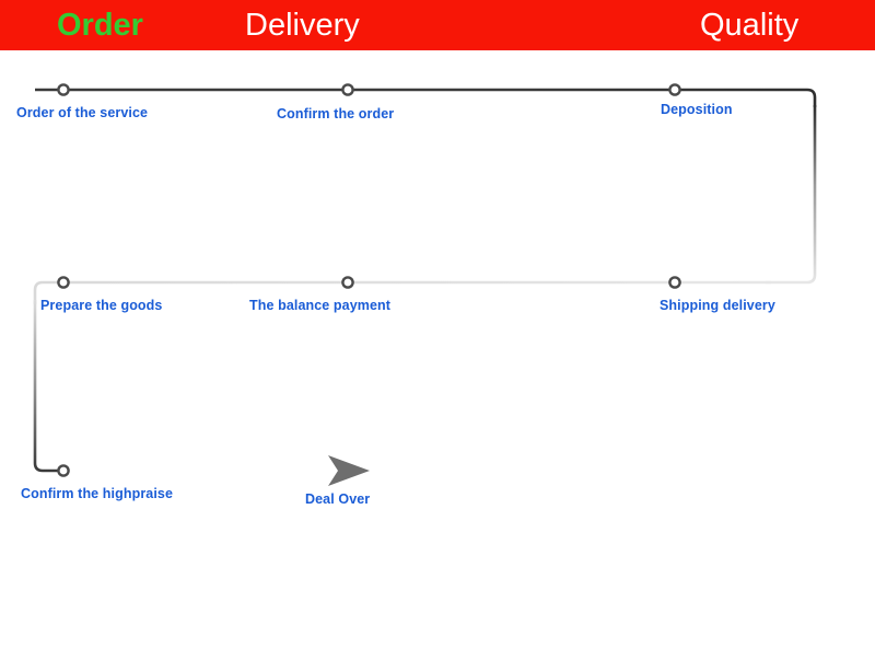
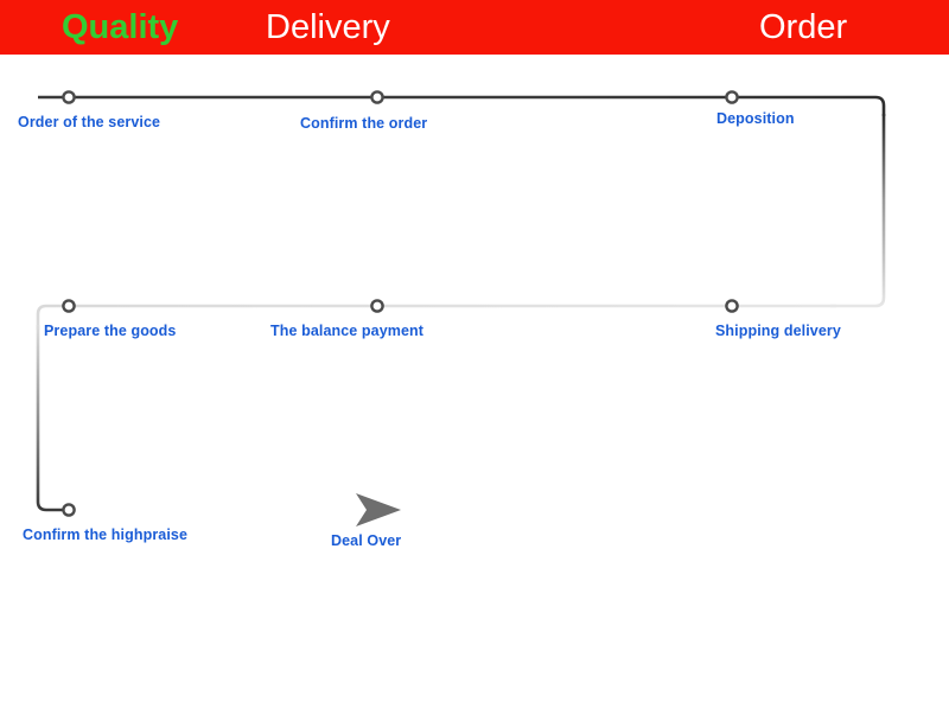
- Order
+ Quality
  Delivery
- Quality
+ Order
  Order of the service
  Confirm the order
  Deposition
  Shipping delivery
  The balance payment
  Prepare the goods
  Confirm the highpraise
  Deal Over
